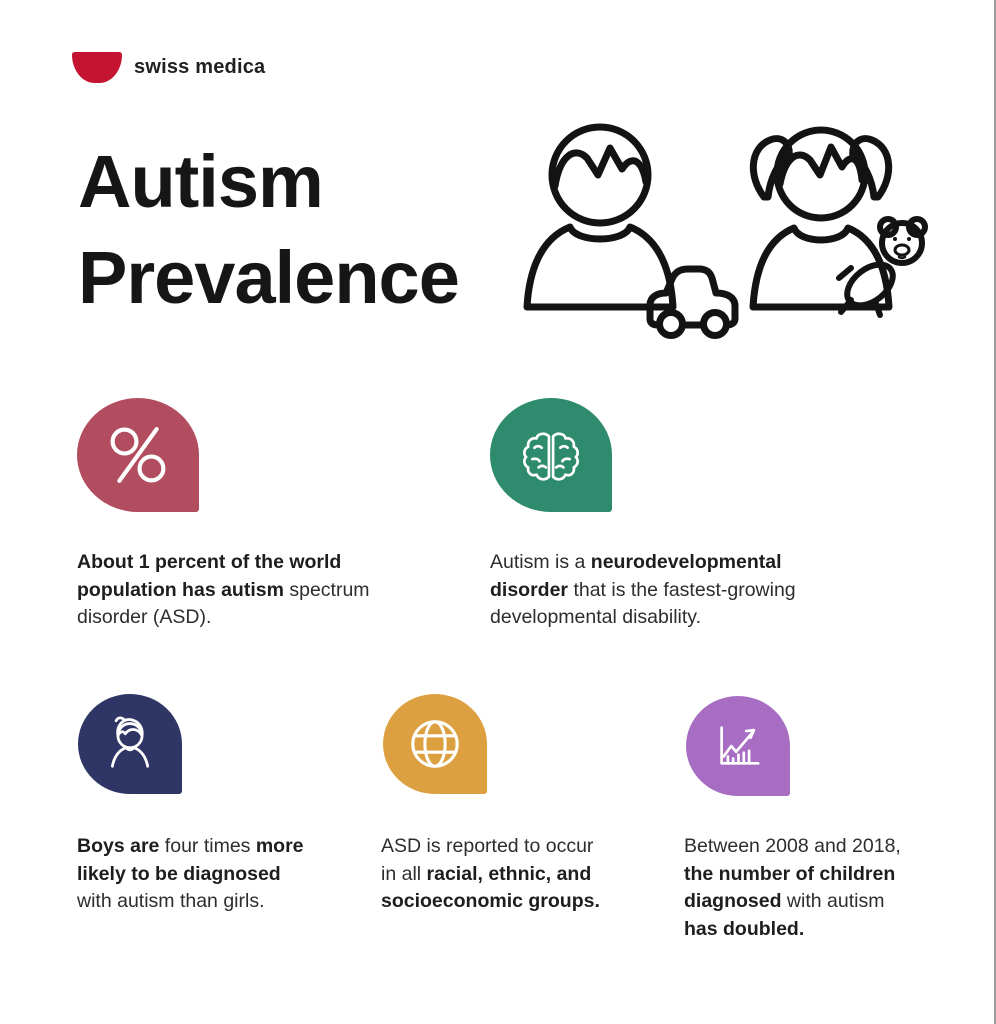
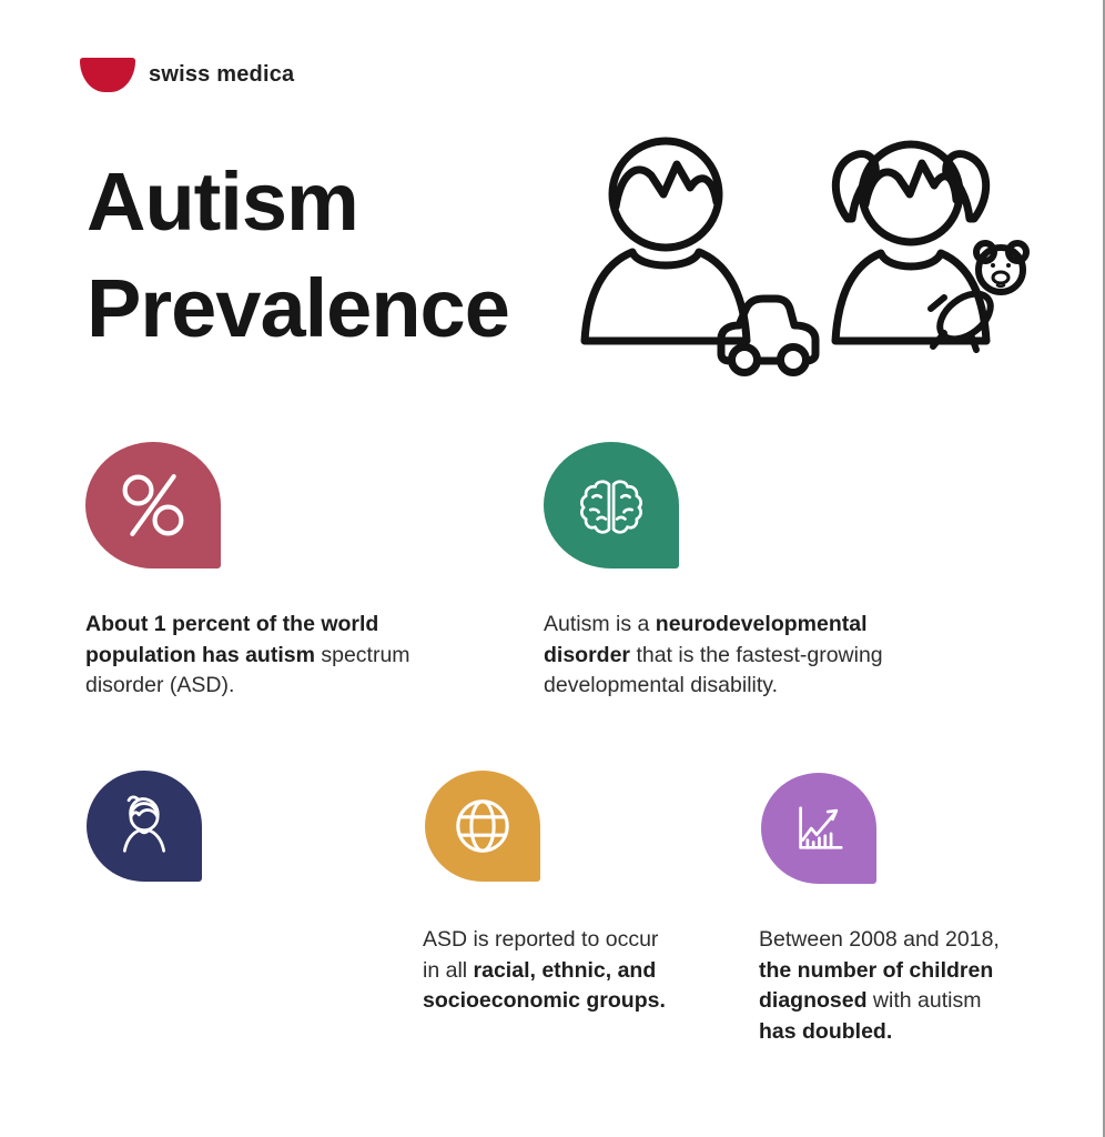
  swiss medica
  Autism
  Prevalence
  About 1 percent of the world
  population has autism spectrum
  disorder (ASD).
  Autism is a neurodevelopmental
  disorder that is the fastest-growing
  developmental disability.
- Boys are four times more
- likely to be diagnosed
- with autism than girls.
  ASD is reported to occur
  in all racial, ethnic, and
  socioeconomic groups.
  Between 2008 and 2018,
  the number of children
  diagnosed with autism
  has doubled.
